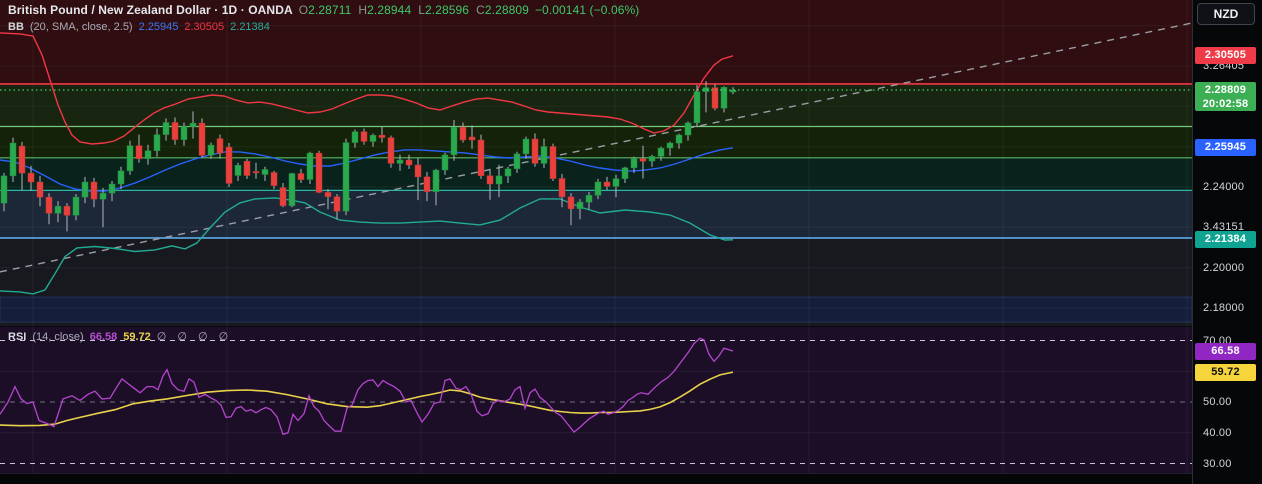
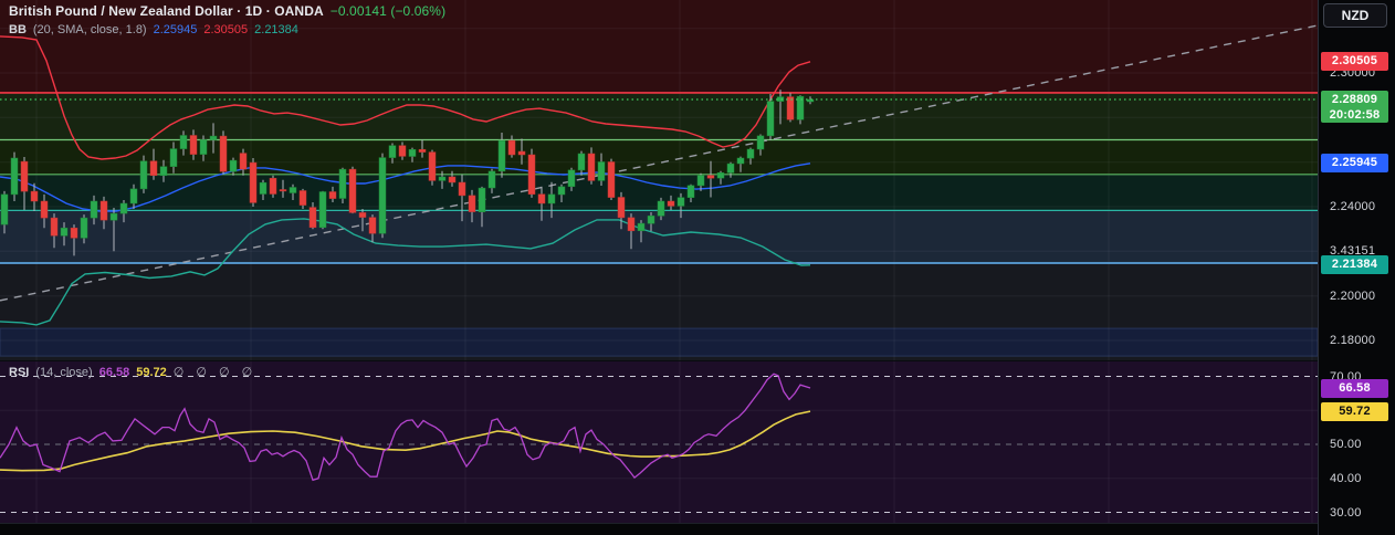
  British Pound / New Zealand Dollar · 1D · OANDA
- O2.28711
- H2.28944
- L2.28596
- C2.28809
  −0.00141 (−0.06%)
  BB
- (20, SMA, close, 2.5)
+ (20, SMA, close, 1.8)
  2.25945
  2.30505
  2.21384
  RSI
  (14, close)
  66.58
  59.72
  ∅ ∅ ∅ ∅
  NZD
- 3.26405
+ 2.30000
  2.24000
  3.43151
  2.20000
  2.18000
  70.00
  50.00
  40.00
  30.00
  2.30505
  2.28809
  20:02:58
  2.25945
  2.21384
  66.58
  59.72
